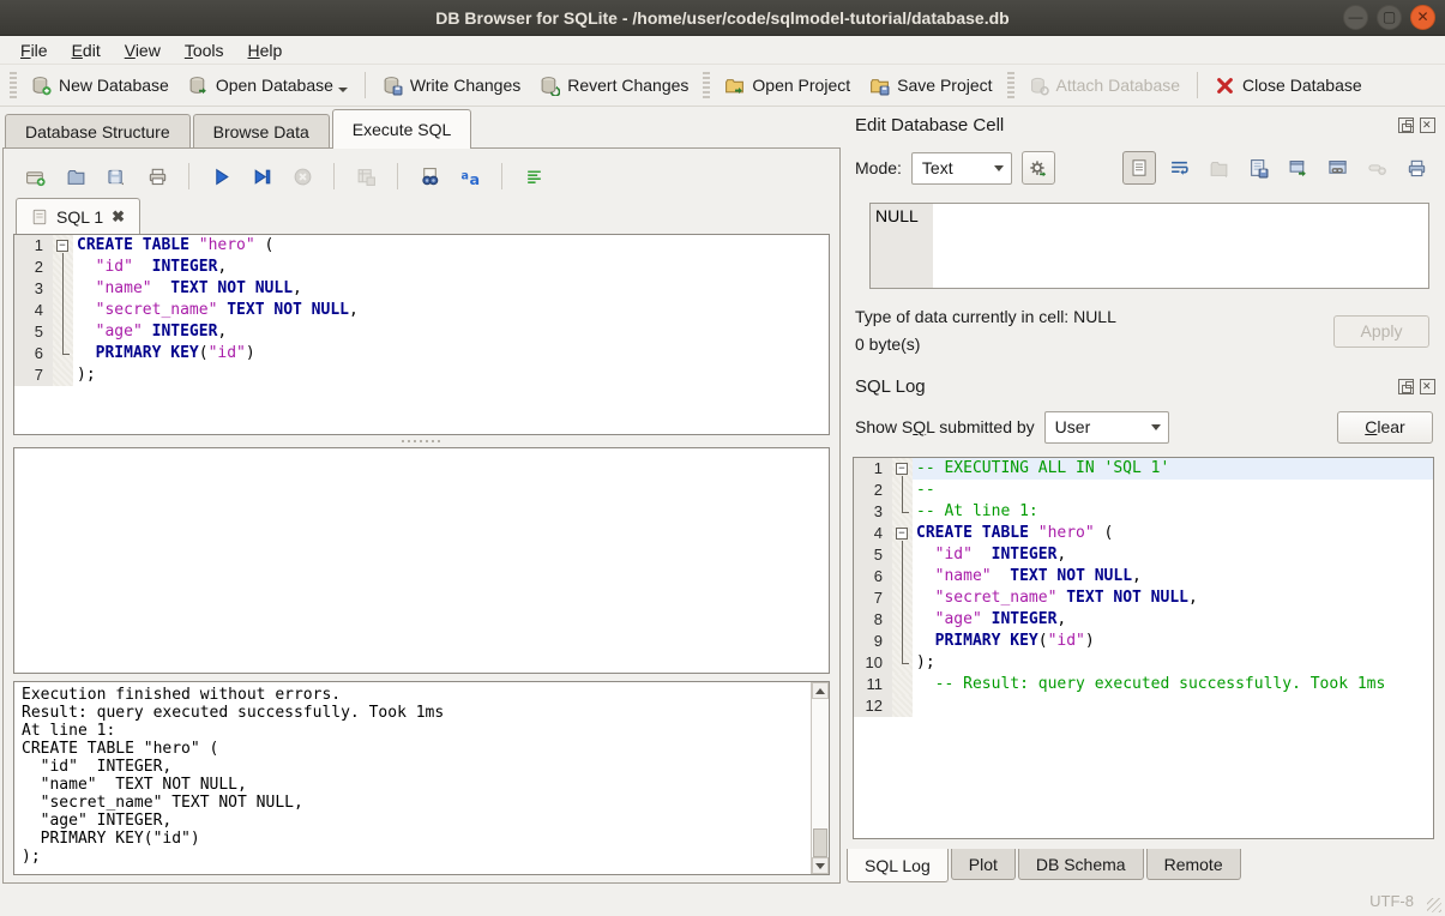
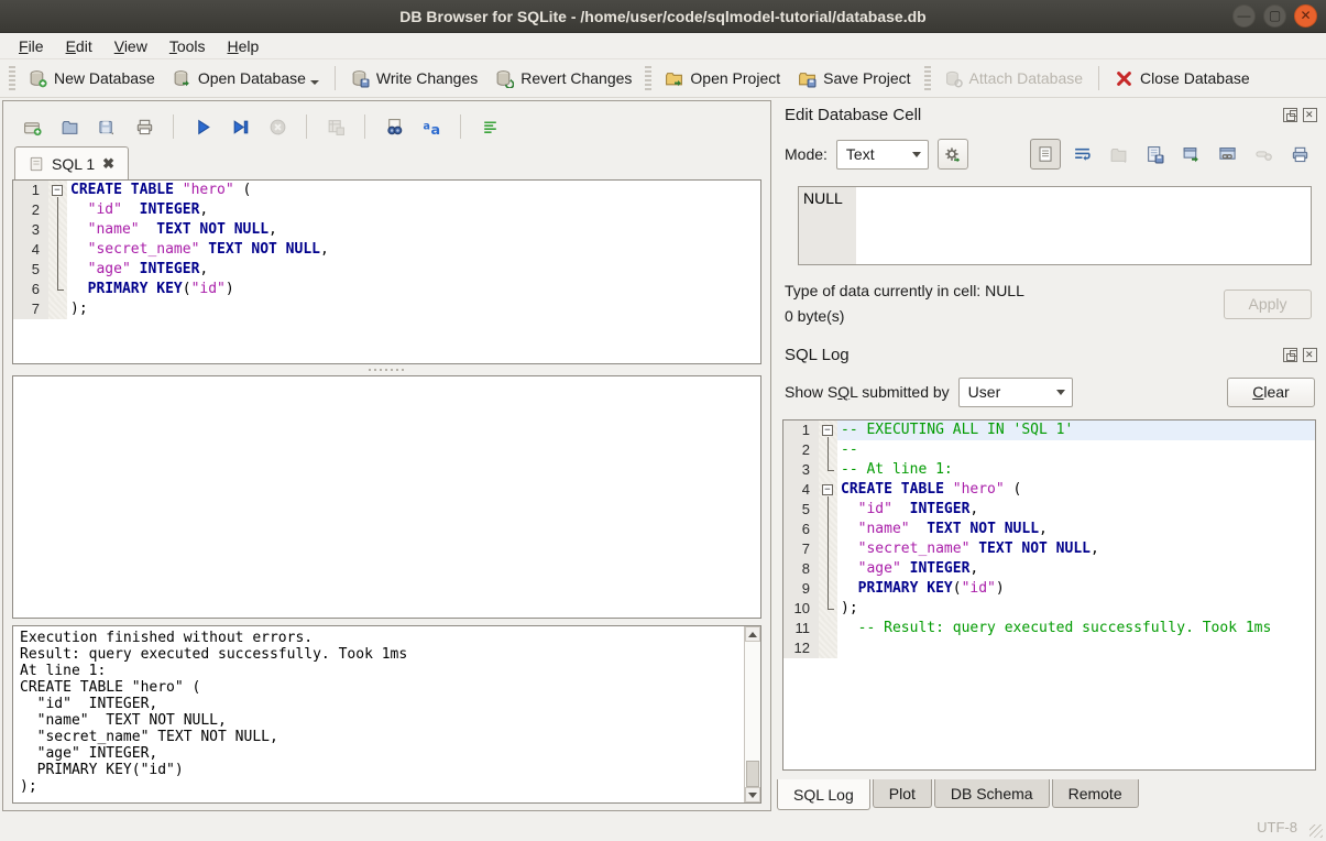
  DB Browser for SQLite - /home/user/code/sqlmodel-tutorial/database.db
  —
  ▢
  ✕
  File
  Edit
  View
  Tools
  Help
  New Database
  Open Database
  Write Changes
  Revert Changes
  Open Project
  Save Project
  Attach Database
  Close Database
- Database Structure
- Browse Data
- Execute SQL
  a
  a
  SQL 1
  ✖
  1
  −
  CREATE TABLE "hero" (
  2
  "id" INTEGER,
  3
  "name" TEXT NOT NULL,
  4
  "secret_name" TEXT NOT NULL,
  5
  "age" INTEGER,
  6
  PRIMARY KEY("id")
  7
  );
  Execution finished without errors.
  Result: query executed successfully. Took 1ms
  At line 1:
  CREATE TABLE "hero" (
  "id" INTEGER,
  "name" TEXT NOT NULL,
  "secret_name" TEXT NOT NULL,
  "age" INTEGER,
  PRIMARY KEY("id")
  );
  Edit Database Cell
  Mode:
  Text
  NULL
  Type of data currently in cell: NULL
  0 byte(s)
  Apply
  SQL Log
  Show SQL submitted by
  User
  Clear
  1
  −
  -- EXECUTING ALL IN 'SQL 1'
  2
  --
  3
  -- At line 1:
  4
  −
  CREATE TABLE "hero" (
  5
  "id" INTEGER,
  6
  "name" TEXT NOT NULL,
  7
  "secret_name" TEXT NOT NULL,
  8
  "age" INTEGER,
  9
  PRIMARY KEY("id")
  10
  );
  11
  -- Result: query executed successfully. Took 1ms
  12
  SQL Log
  Plot
  DB Schema
  Remote
  UTF-8
